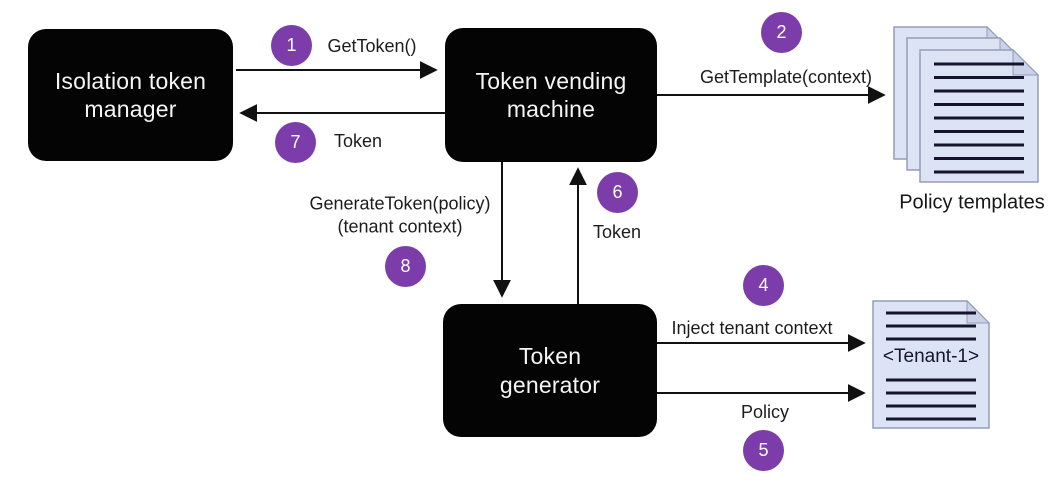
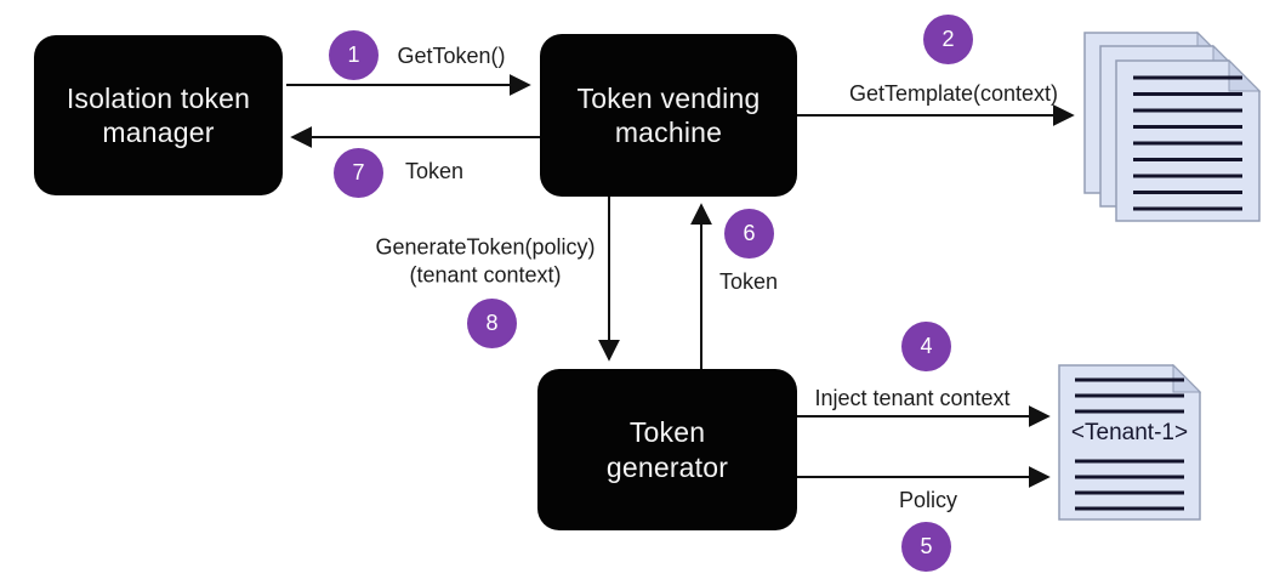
  Isolation token manager
  Token vending machine
  Token generator
  1
  2
  8
  4
  5
  6
  7
  GetToken()
  GetTemplate(context)
  GenerateToken(policy)
  (tenant context)
  Inject tenant context
  Policy
  Token
  Token
- Policy templates
  <Tenant-1>
